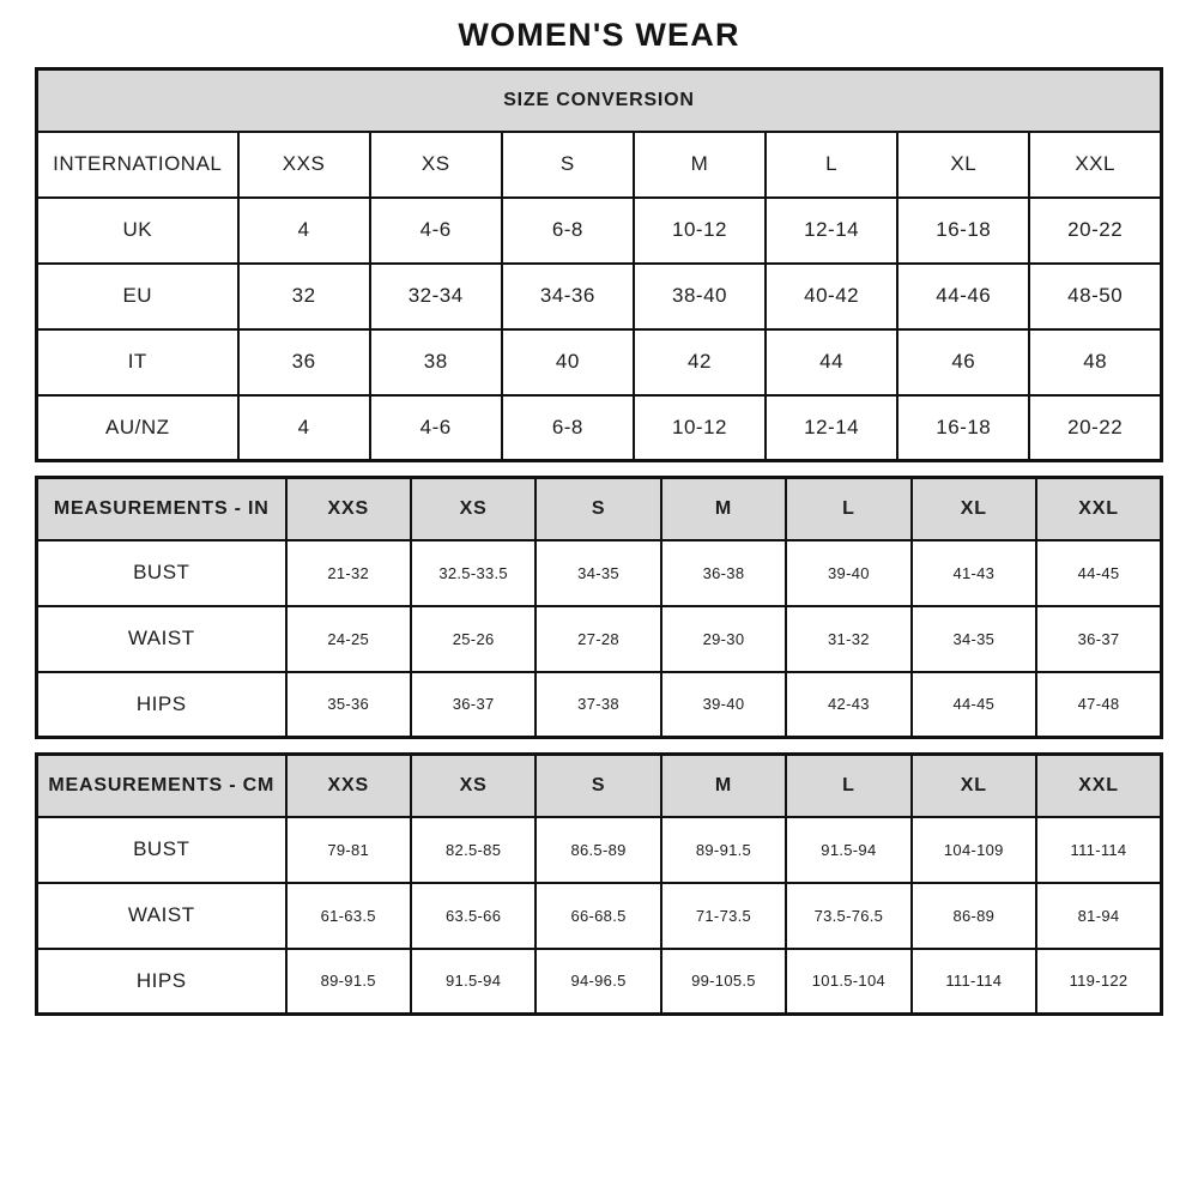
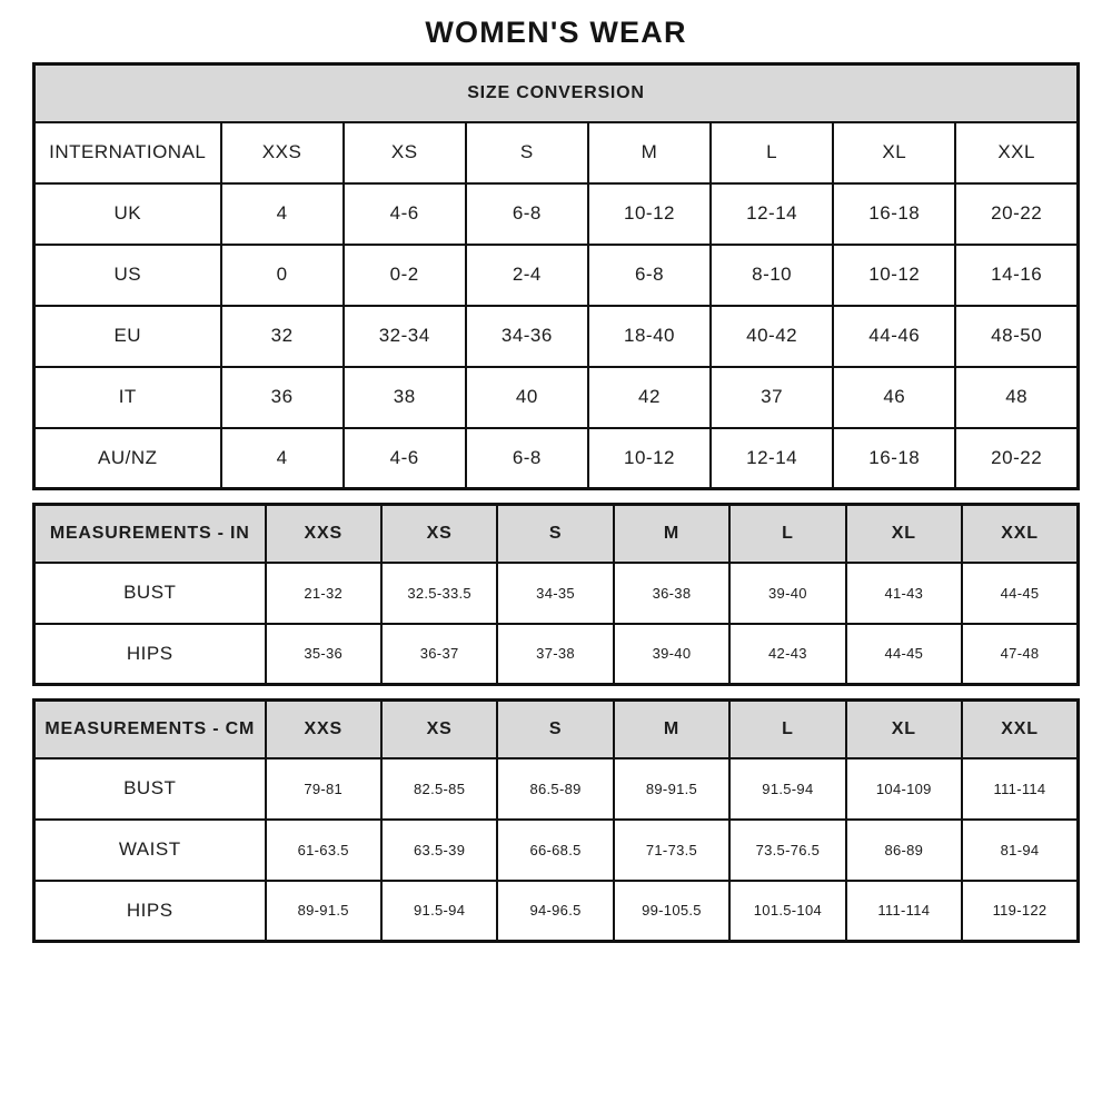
  WOMEN'S WEAR
  SIZE CONVERSION
  INTERNATIONAL	XXS	XS	S	M	L	XL	XXL
  UK	4	4-6	6-8	10-12	12-14	16-18	20-22
+ US	0	0-2	2-4	6-8	8-10	10-12	14-16
- EU	32	32-34	34-36	38-40	40-42	44-46	48-50
+ EU	32	32-34	34-36	18-40	40-42	44-46	48-50
- IT	36	38	40	42	44	46	48
+ IT	36	38	40	42	37	46	48
  AU/NZ	4	4-6	6-8	10-12	12-14	16-18	20-22
  MEASUREMENTS - IN	XXS	XS	S	M	L	XL	XXL
  BUST	21-32	32.5-33.5	34-35	36-38	39-40	41-43	44-45
- WAIST	24-25	25-26	27-28	29-30	31-32	34-35	36-37
  HIPS	35-36	36-37	37-38	39-40	42-43	44-45	47-48
  MEASUREMENTS - CM	XXS	XS	S	M	L	XL	XXL
  BUST	79-81	82.5-85	86.5-89	89-91.5	91.5-94	104-109	111-114
- WAIST	61-63.5	63.5-66	66-68.5	71-73.5	73.5-76.5	86-89	81-94
+ WAIST	61-63.5	63.5-39	66-68.5	71-73.5	73.5-76.5	86-89	81-94
  HIPS	89-91.5	91.5-94	94-96.5	99-105.5	101.5-104	111-114	119-122
